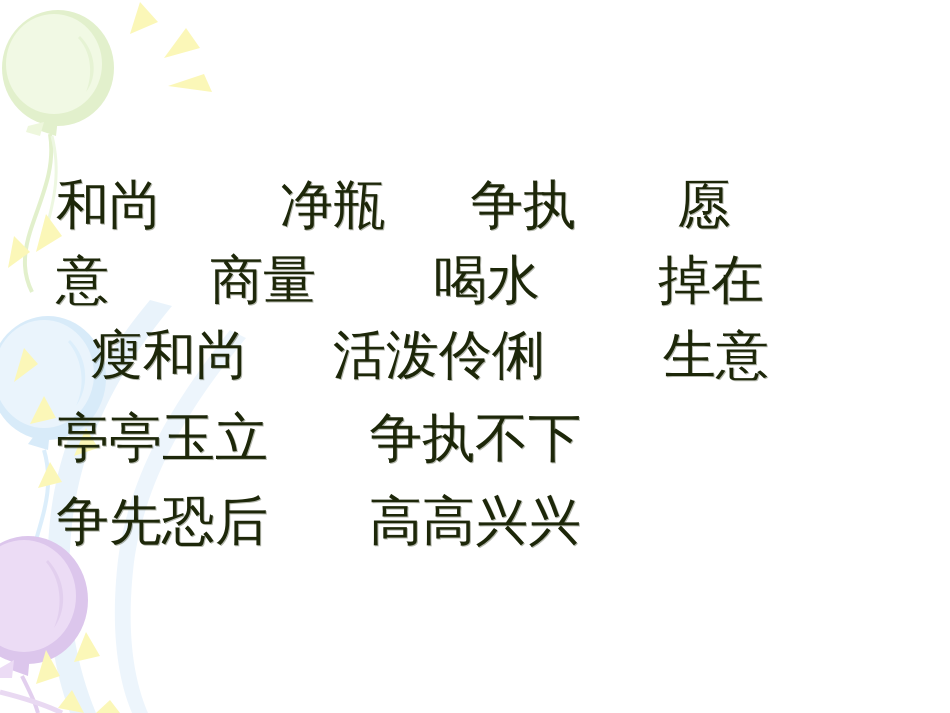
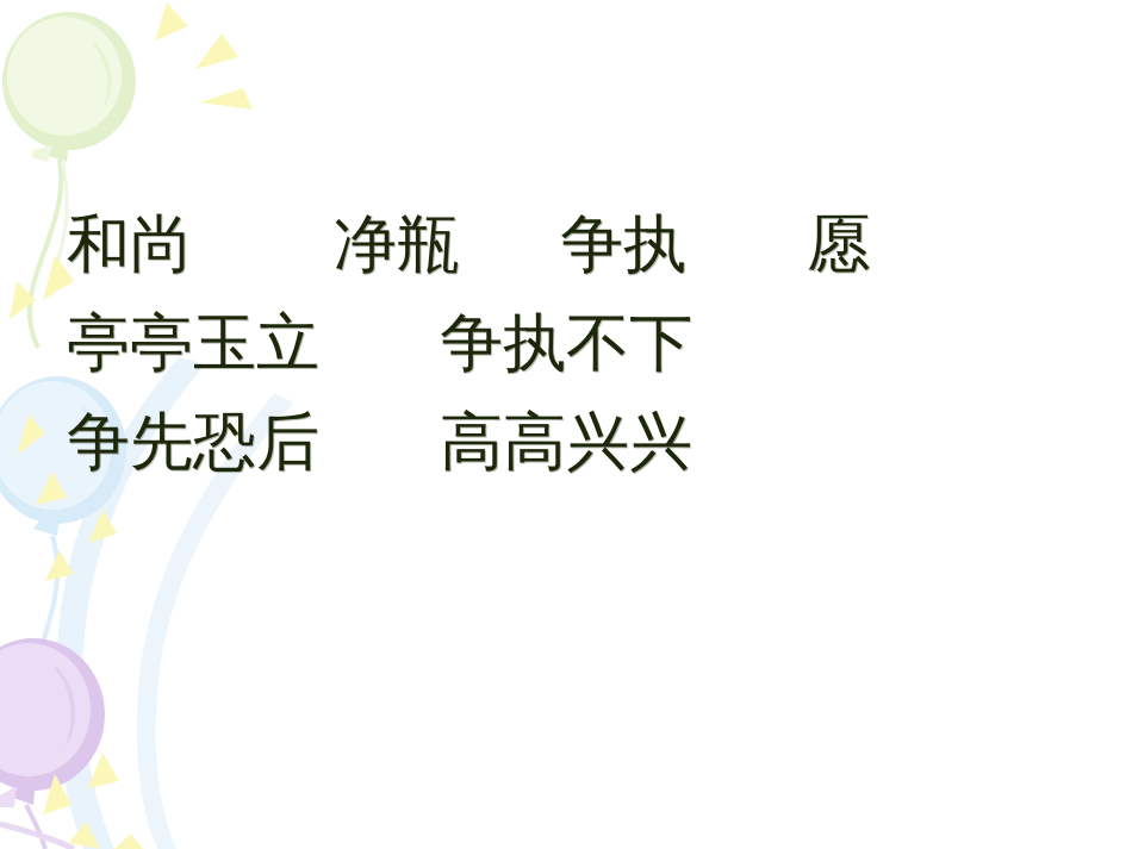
  和尚 净瓶 争执 愿
- 意 商量 喝水 掉在
- 瘦和尚 活泼伶俐 生意
  亭亭玉立 争执不下
  争先恐后 高高兴兴
